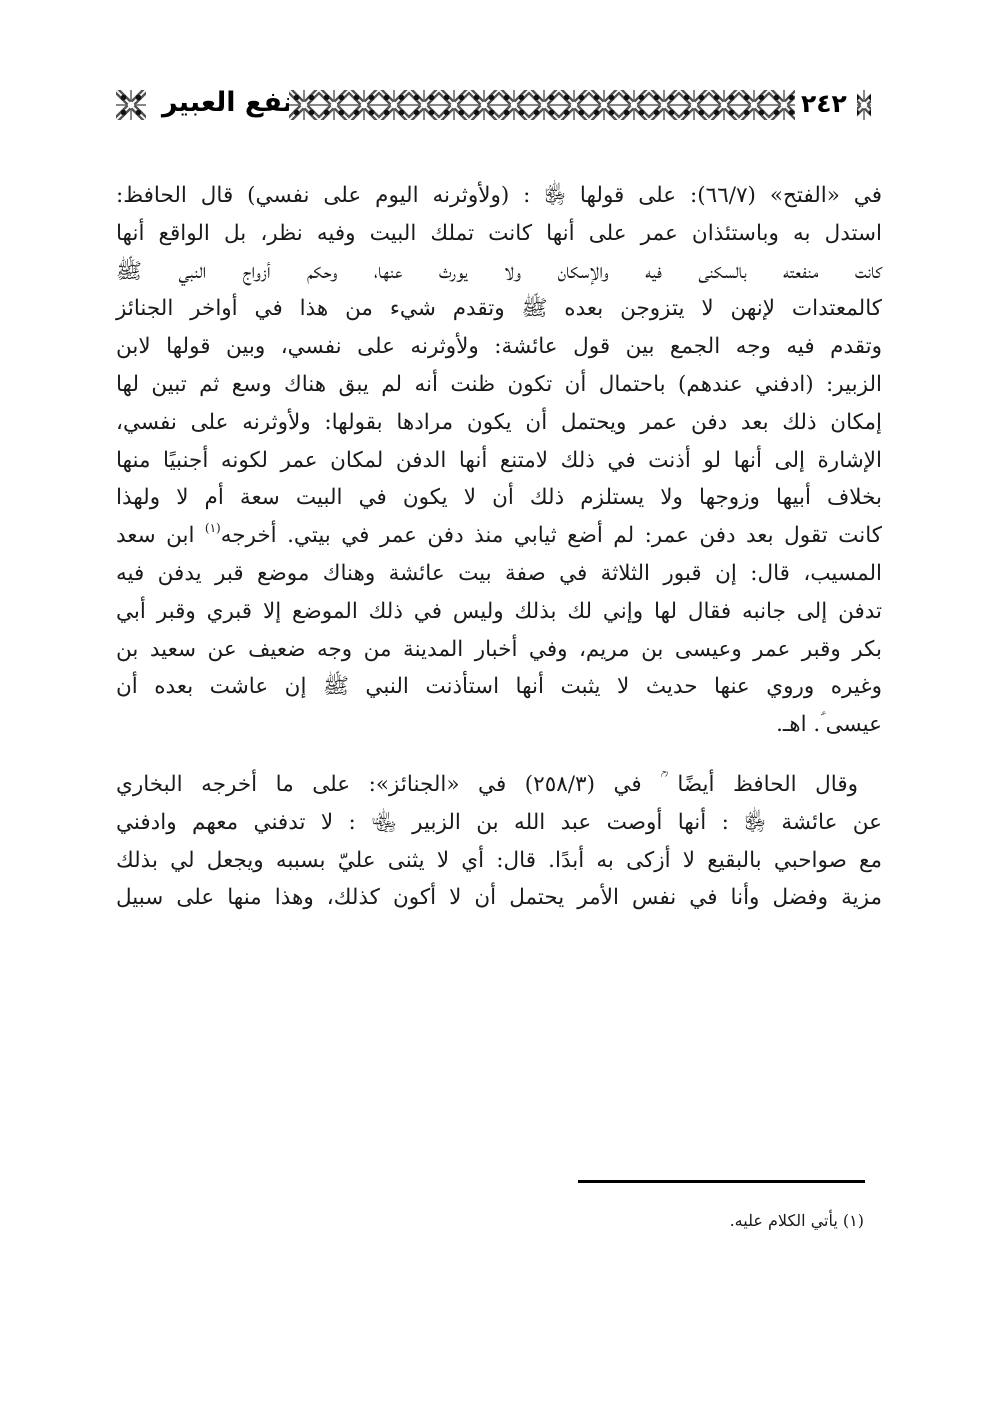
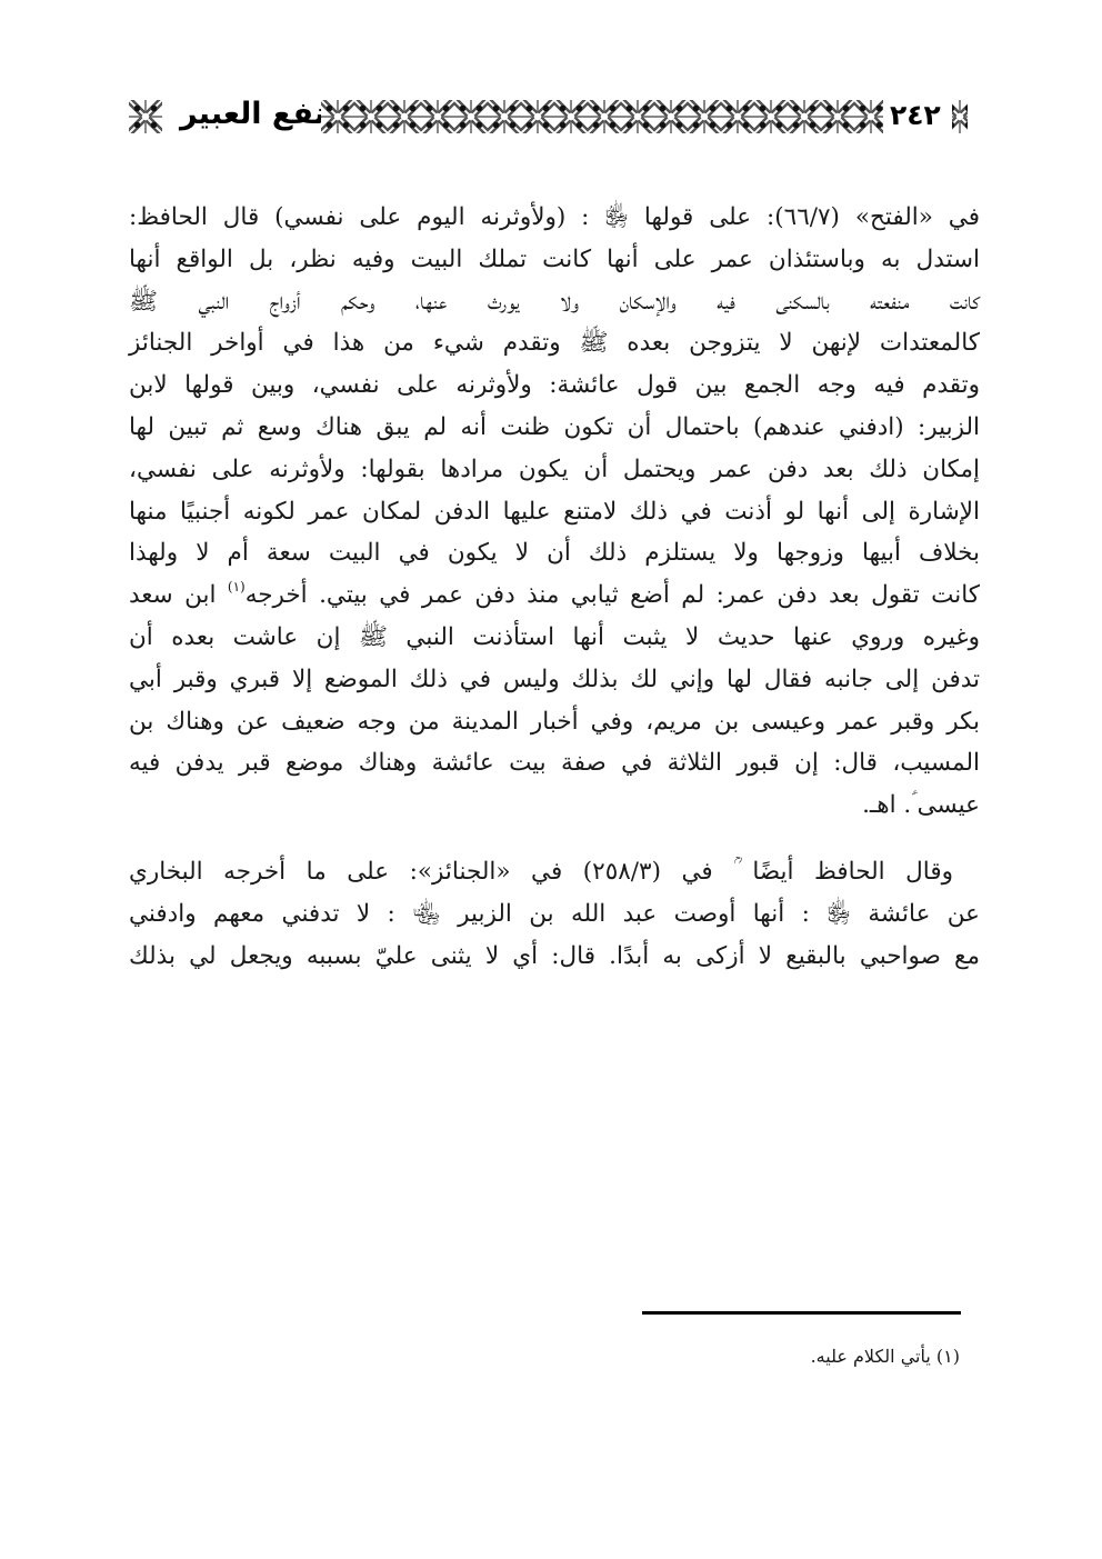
  نفع العبير
  ٢٤٢
  في «الفتح» (٦٦/٧): على قولها ﵂ : (ولأوثرنه اليوم على نفسي) قال الحافظ:
  استدل به وباستئذان عمر على أنها كانت تملك البيت وفيه نظر، بل الواقع أنها
  كانت منفعته بالسكنى فيه والإسكان ولا يورث عنها، وحكم أزواج النبي ﷺ
  كالمعتدات لإنهن لا يتزوجن بعده ﷺ وتقدم شيء من هذا في أواخر الجنائز
  وتقدم فيه وجه الجمع بين قول عائشة: ولأوثرنه على نفسي، وبين قولها لابن
  الزبير: (ادفني عندهم) باحتمال أن تكون ظنت أنه لم يبق هناك وسع ثم تبين لها
  إمكان ذلك بعد دفن عمر ويحتمل أن يكون مرادها بقولها: ولأوثرنه على نفسي،
- الإشارة إلى أنها لو أذنت في ذلك لامتنع أنها الدفن لمكان عمر لكونه أجنبيًا منها
+ الإشارة إلى أنها لو أذنت في ذلك لامتنع عليها الدفن لمكان عمر لكونه أجنبيًا منها
  بخلاف أبيها وزوجها ولا يستلزم ذلك أن لا يكون في البيت سعة أم لا ولهذا
  كانت تقول بعد دفن عمر: لم أضع ثيابي منذ دفن عمر في بيتي. أخرجه(١) ابن سعد
- المسيب، قال: إن قبور الثلاثة في صفة بيت عائشة وهناك موضع قبر يدفن فيه
+ وغيره وروي عنها حديث لا يثبت أنها استأذنت النبي ﷺ إن عاشت بعده أن
  تدفن إلى جانبه فقال لها وإني لك بذلك وليس في ذلك الموضع إلا قبري وقبر أبي
- بكر وقبر عمر وعيسى بن مريم، وفي أخبار المدينة من وجه ضعيف عن سعيد بن
+ بكر وقبر عمر وعيسى بن مريم، وفي أخبار المدينة من وجه ضعيف عن وهناك بن
- وغيره وروي عنها حديث لا يثبت أنها استأذنت النبي ﷺ إن عاشت بعده أن
+ المسيب، قال: إن قبور الثلاثة في صفة بيت عائشة وهناك موضع قبر يدفن فيه
  عيسى ؑ. اهـ.
  وقال الحافظ أيضًا ؒ في (٢٥٨/٣) في «الجنائز»: على ما أخرجه البخاري
  عن عائشة ﵂ : أنها أوصت عبد الله بن الزبير ﵄ : لا تدفني معهم وادفني
  مع صواحبي بالبقيع لا أزكى به أبدًا. قال: أي لا يثنى عليّ بسببه ويجعل لي بذلك
- مزية وفضل وأنا في نفس الأمر يحتمل أن لا أكون كذلك، وهذا منها على سبيل
  (١) يأتي الكلام عليه.
